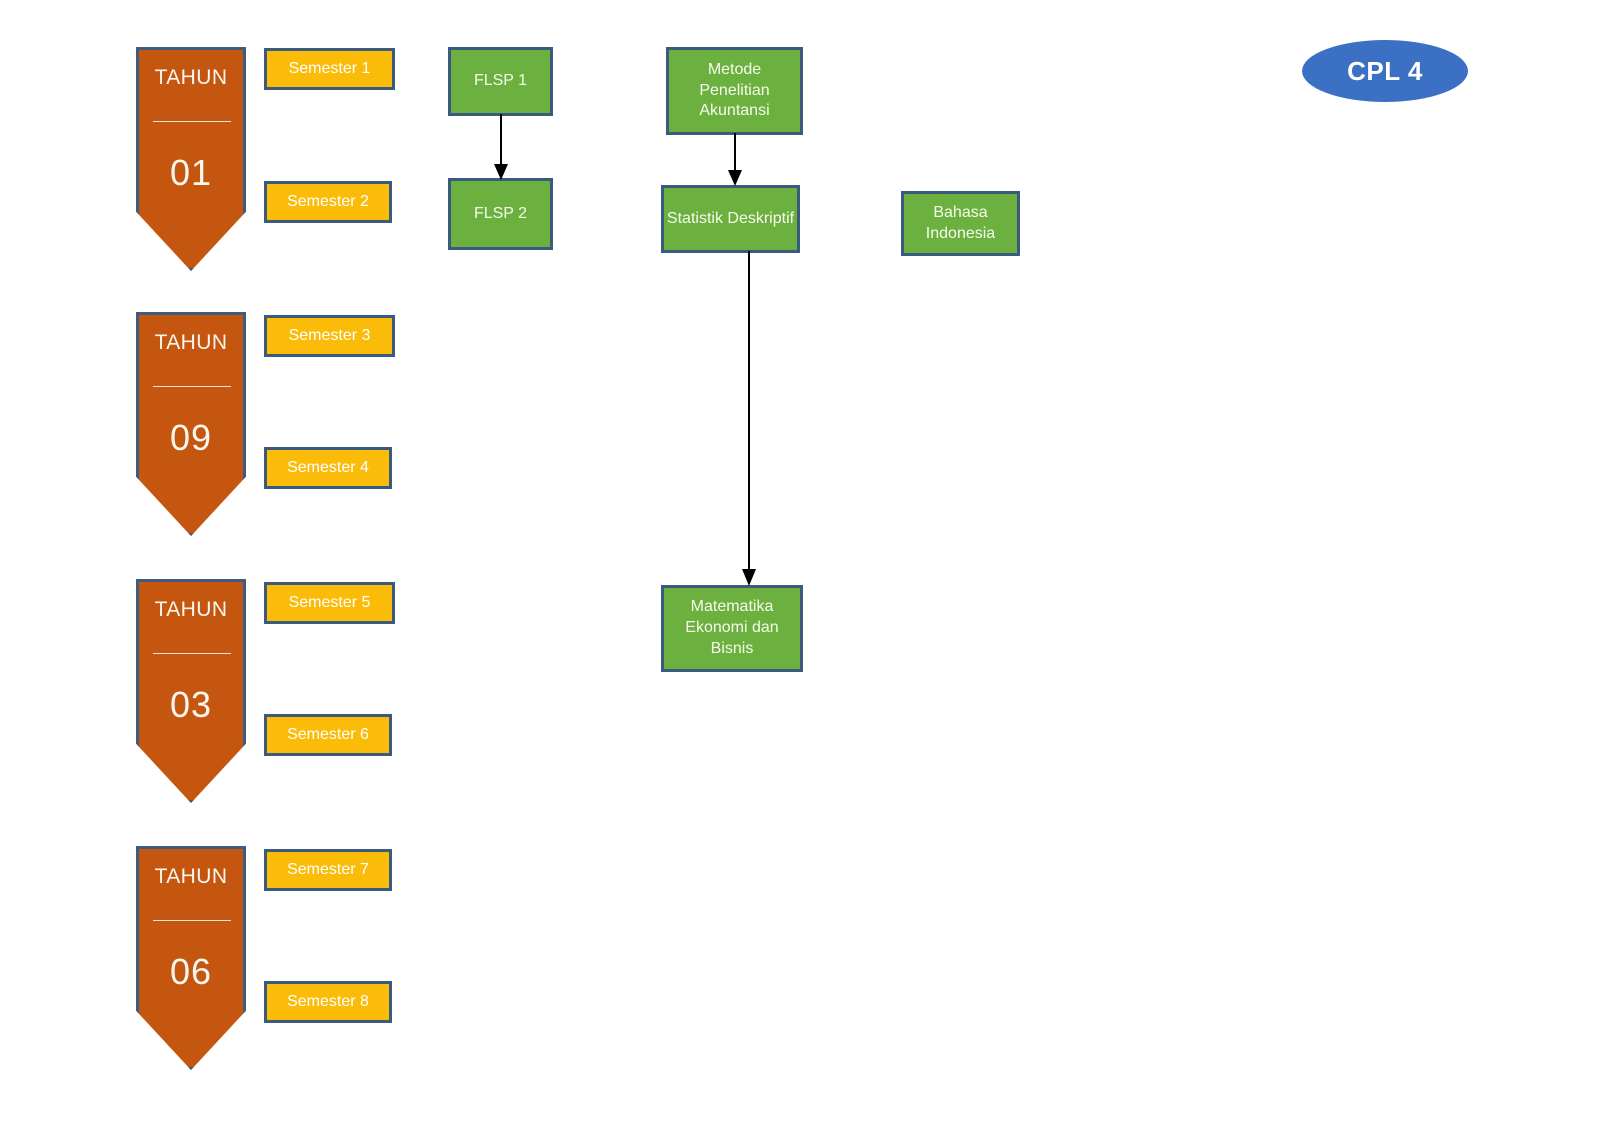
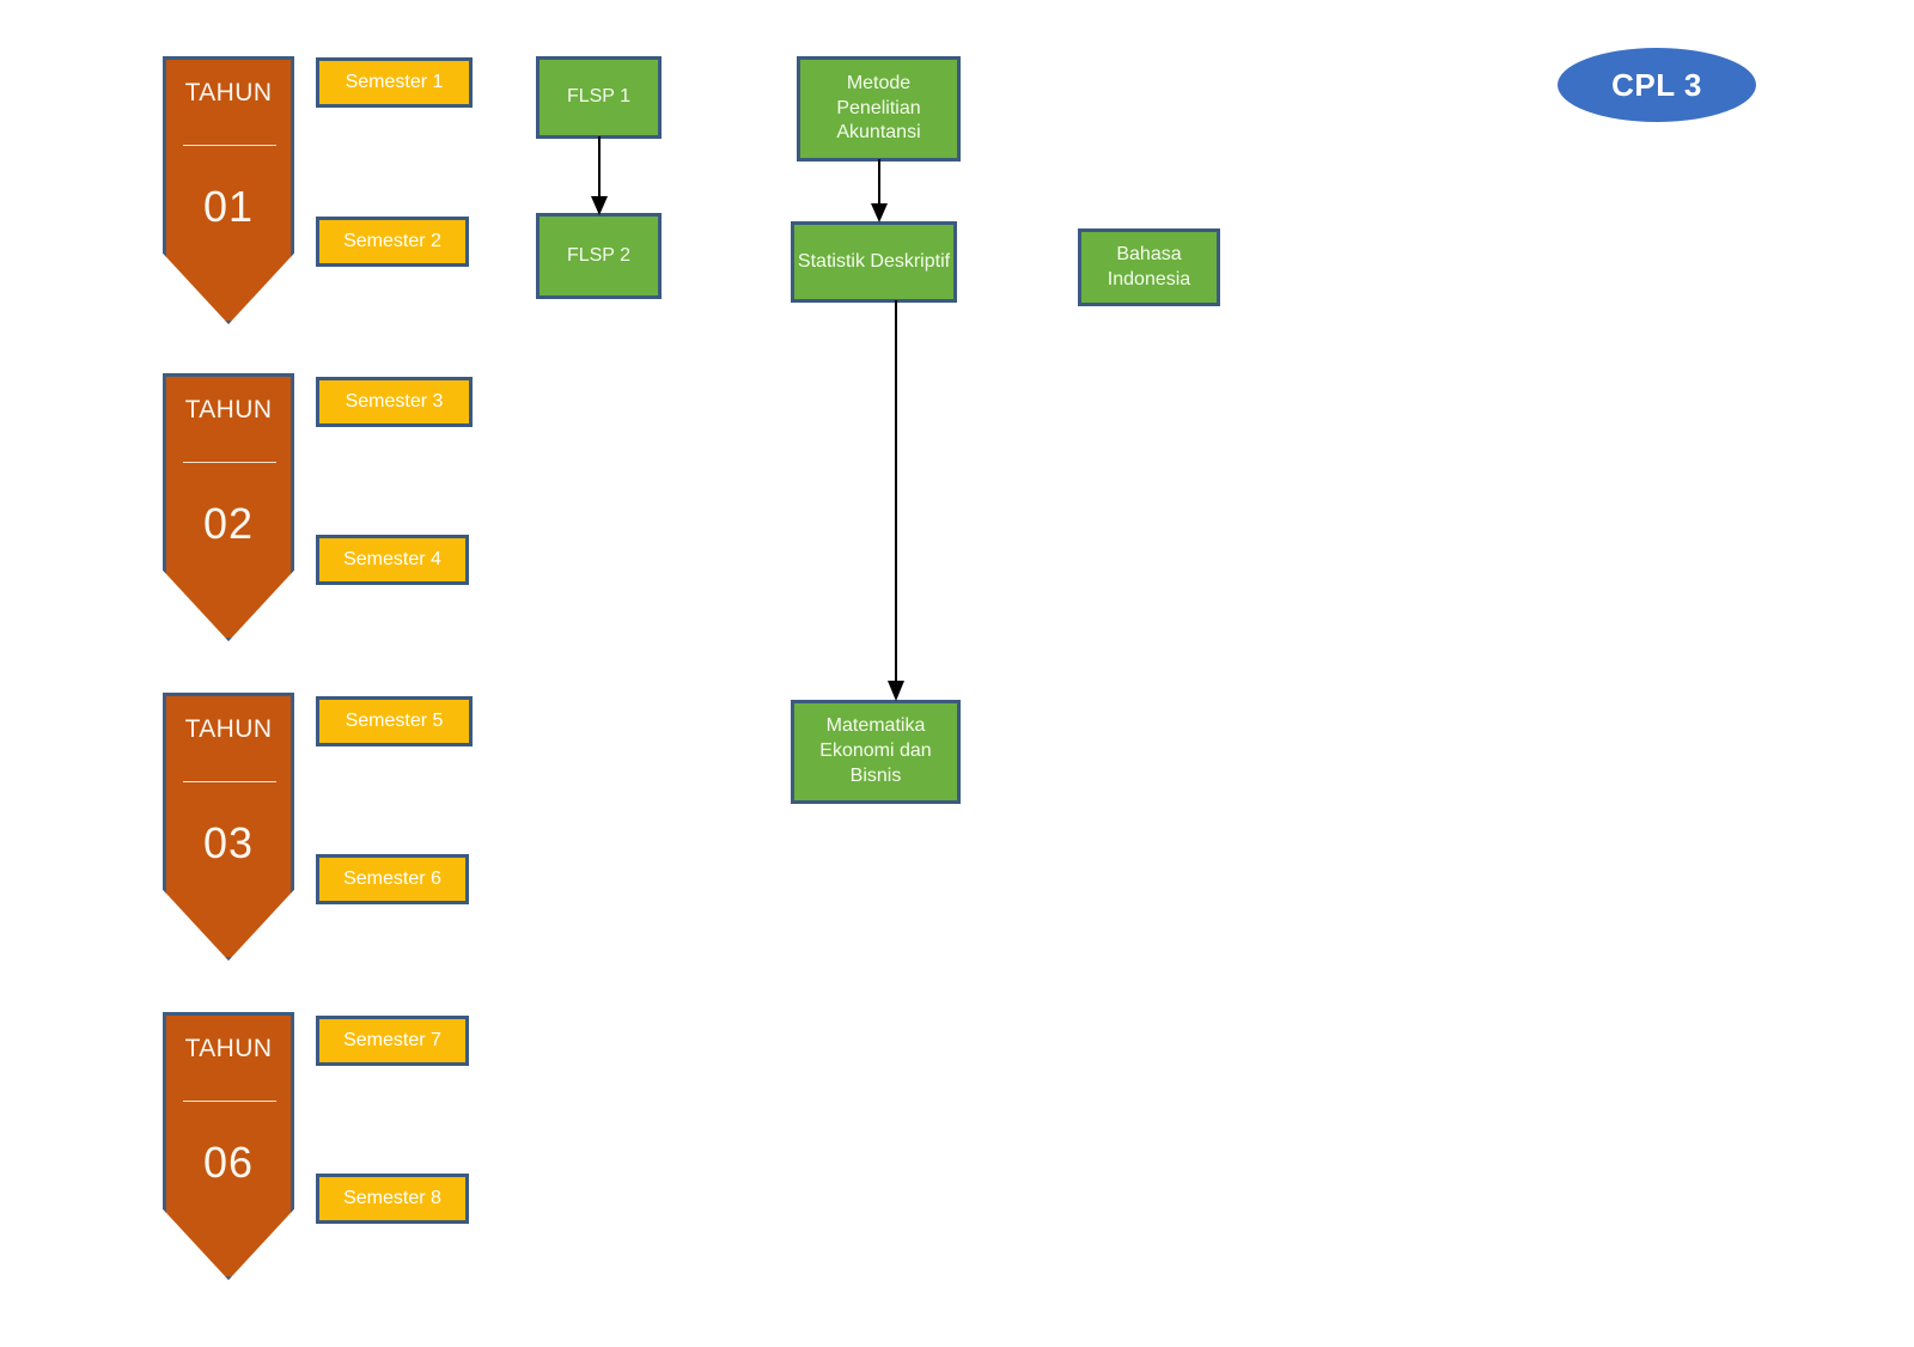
  TAHUN
  01
  TAHUN
- 09
+ 02
  TAHUN
  03
  TAHUN
  06
  Semester 1
  Semester 2
  Semester 3
  Semester 4
  Semester 5
  Semester 6
  Semester 7
  Semester 8
  FLSP 1
  FLSP 2
  Metode Penelitian Akuntansi
  Statistik Deskriptif
  Bahasa Indonesia
  Matematika Ekonomi dan Bisnis
- CPL 4
+ CPL 3
